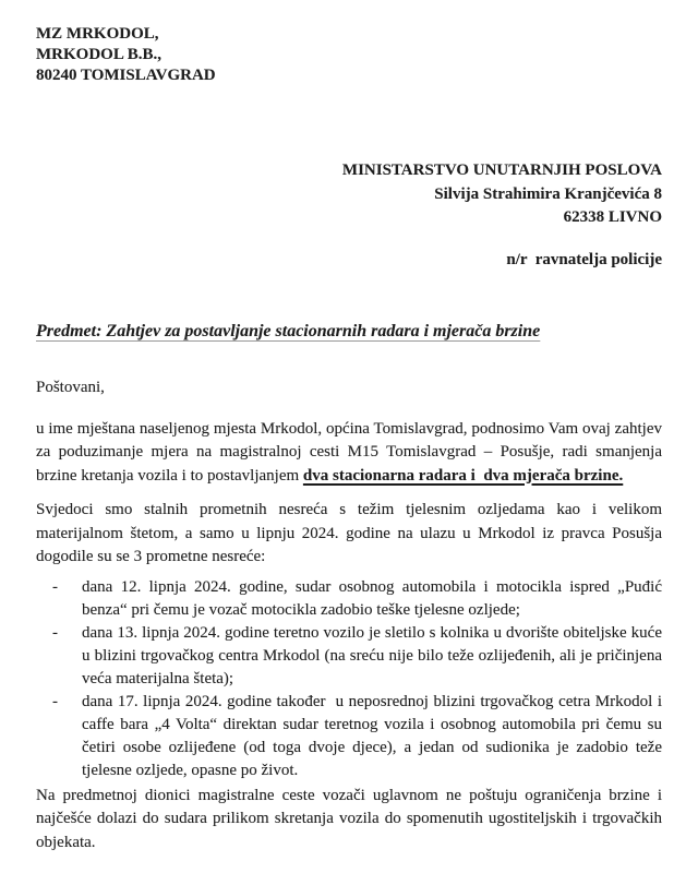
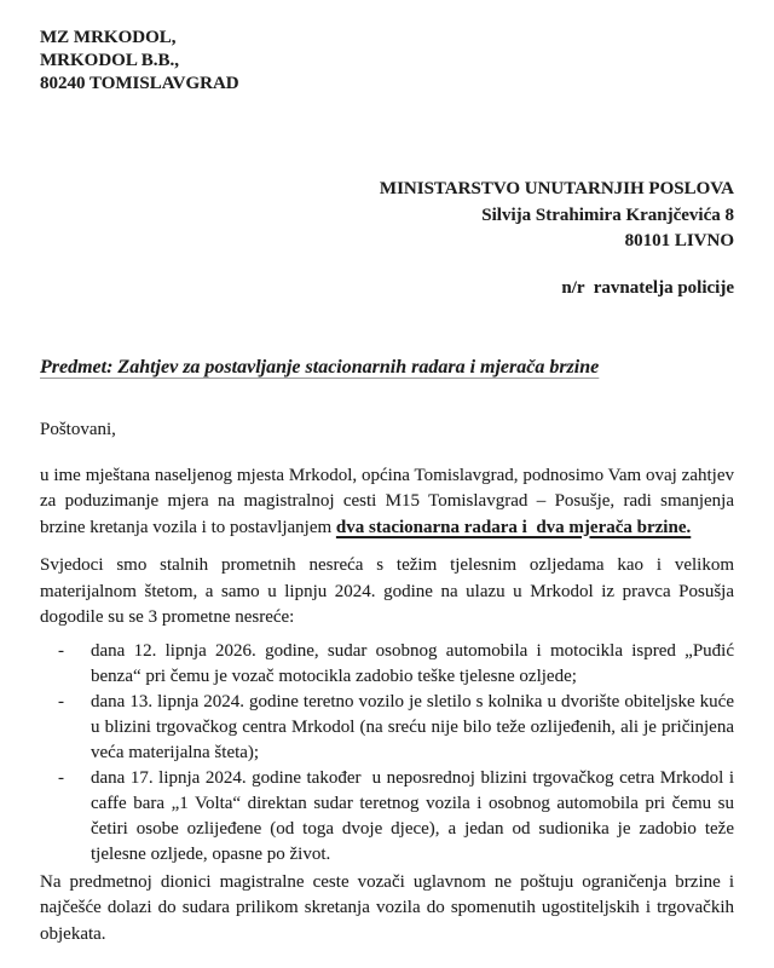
  MZ MRKODOL,
  MRKODOL B.B.,
  80240 TOMISLAVGRAD
  MINISTARSTVO UNUTARNJIH POSLOVA
  Silvija Strahimira Kranjčevića 8
- 62338 LIVNO
+ 80101 LIVNO
  n/r ravnatelja policije
  Predmet: Zahtjev za postavljanje stacionarnih radara i mjerača brzine
  Poštovani,
  u ime mještana naseljenog mjesta Mrkodol, općina Tomislavgrad, podnosimo Vam ovaj zahtjev za poduzimanje mjera na magistralnoj cesti M15 Tomislavgrad – Posušje, radi smanjenja brzine kretanja vozila i to postavljanjem dva stacionarna radara i dva mjerača brzine.
  Svjedoci smo stalnih prometnih nesreća s težim tjelesnim ozljedama kao i velikom materijalnom štetom, a samo u lipnju 2024. godine na ulazu u Mrkodol iz pravca Posušja dogodile su se 3 prometne nesreće:
  -
- dana 12. lipnja 2024. godine, sudar osobnog automobila i motocikla ispred „Puđić benza“ pri čemu je vozač motocikla zadobio teške tjelesne ozljede;
+ dana 12. lipnja 2026. godine, sudar osobnog automobila i motocikla ispred „Puđić benza“ pri čemu je vozač motocikla zadobio teške tjelesne ozljede;
  -
  dana 13. lipnja 2024. godine teretno vozilo je sletilo s kolnika u dvorište obiteljske kuće u blizini trgovačkog centra Mrkodol (na sreću nije bilo teže ozlijeđenih, ali je pričinjena veća materijalna šteta);
  -
- dana 17. lipnja 2024. godine također u neposrednoj blizini trgovačkog cetra Mrkodol i caffe bara „4 Volta“ direktan sudar teretnog vozila i osobnog automobila pri čemu su četiri osobe ozlijeđene (od toga dvoje djece), a jedan od sudionika je zadobio teže tjelesne ozljede, opasne po život.
+ dana 17. lipnja 2024. godine također u neposrednoj blizini trgovačkog cetra Mrkodol i caffe bara „1 Volta“ direktan sudar teretnog vozila i osobnog automobila pri čemu su četiri osobe ozlijeđene (od toga dvoje djece), a jedan od sudionika je zadobio teže tjelesne ozljede, opasne po život.
  Na predmetnoj dionici magistralne ceste vozači uglavnom ne poštuju ograničenja brzine i najčešće dolazi do sudara prilikom skretanja vozila do spomenutih ugostiteljskih i trgovačkih objekata.
